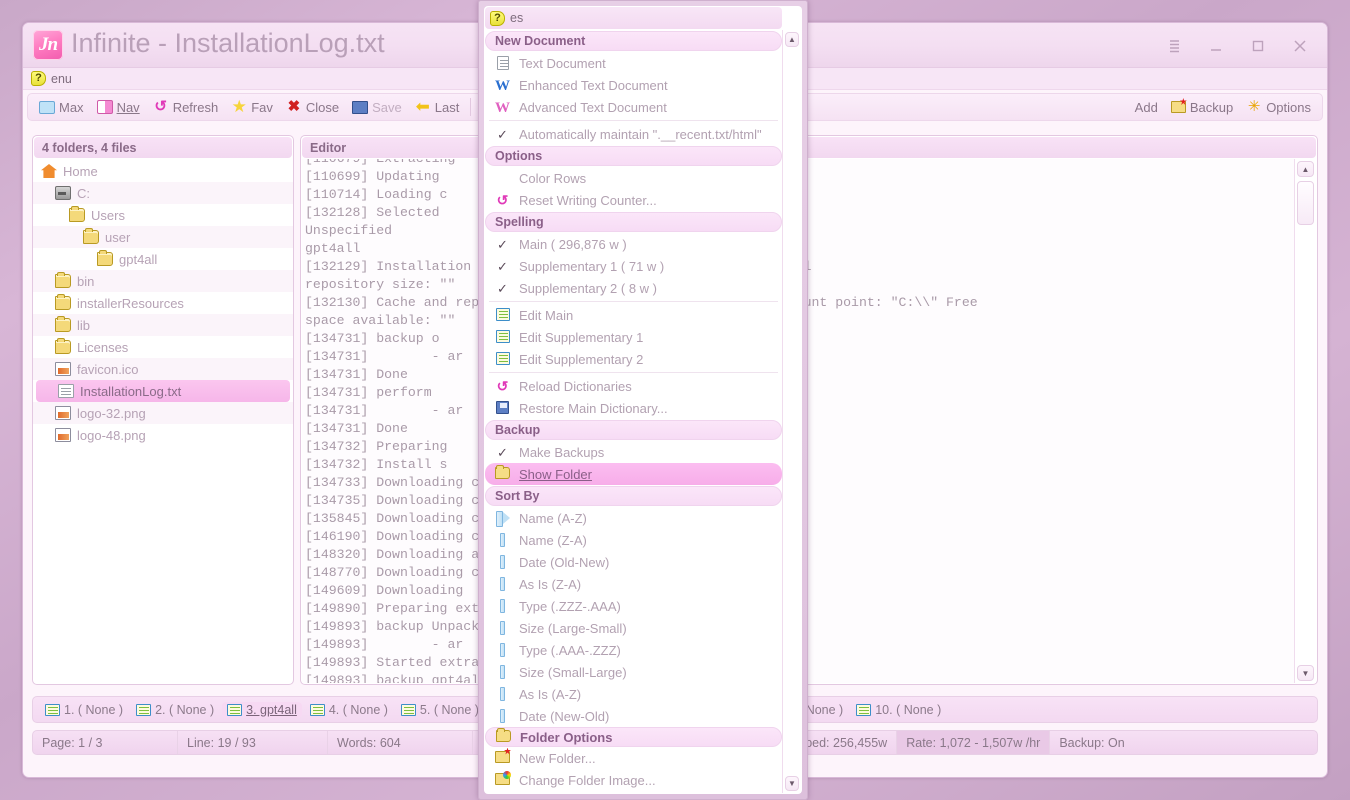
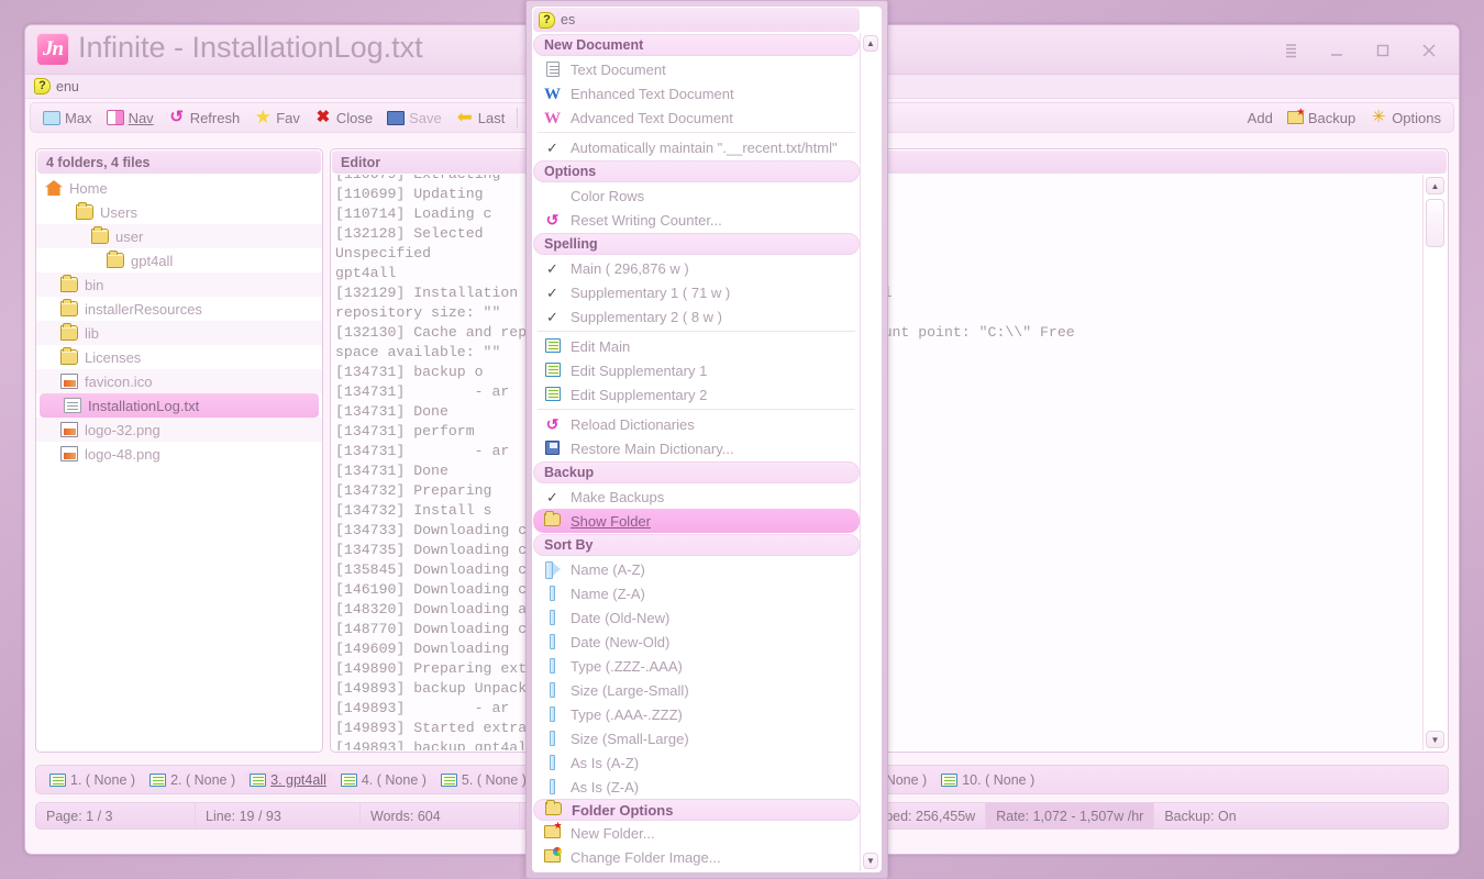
  Jn
  Infinite - InstallationLog.txt
  ?
  enu
  Max
  Nav
  ↺
  Refresh
  ★
  Fav
  ✖
  Close
  Save
  ⬅
  Last
  Add
  Backup
  ✳
  Options
  4 folders, 4 files
  Home
- C:
  Users
  user
  gpt4all
  bin
  installerResources
  lib
  Licenses
  favicon.ico
  InstallationLog.txt
  logo-32.png
  logo-48.png
  Editor
  [110679] Extracting
  [110699] Updating
  [110714] Loading c
  [132128] Selected
  Unspecified
  gpt4all
  repository size: ""
  space available: ""
  [134731] backup o
  [134731] - ar
  [134731] Done
  [134731] perform
  [134731] - ar
  [134731] Done
  [134732] Preparing
  [134732] Install s
  [149609] Downloading
  [149890] Preparing ext
  [149893] - ar
  [149893] Started extra
  ▲
  ▼
  1. ( None )
  2. ( None )
  3. gpt4all
  4. ( None )
  5. ( None )
  10. ( None )
  Page: 1 / 3
  Line: 19 / 93
  Words: 604
  ped: 256,455w
  Rate: 1,072 - 1,507w /hr
  Backup: On
  ?
  es
  New Document
  Text Document
  W
  Enhanced Text Document
  W
  Advanced Text Document
  ✓
  Automatically maintain ".__recent.txt/html"
  Options
  Color Rows
  ↺
  Reset Writing Counter...
  Spelling
  ✓
  Main ( 296,876 w )
  ✓
  Supplementary 1 ( 71 w )
  ✓
  Supplementary 2 ( 8 w )
  Edit Main
  Edit Supplementary 1
  Edit Supplementary 2
  ↺
  Reload Dictionaries
  Restore Main Dictionary...
  Backup
  ✓
  Make Backups
  Show Folder
  Sort By
  Name (A-Z)
  Name (Z-A)
  Date (Old-New)
- As Is (Z-A)
+ Date (New-Old)
  Type (.ZZZ-.AAA)
  Size (Large-Small)
  Type (.AAA-.ZZZ)
  Size (Small-Large)
  As Is (A-Z)
- Date (New-Old)
+ As Is (Z-A)
  Folder Options
  New Folder...
  Change Folder Image...
  ▲
  ▼
